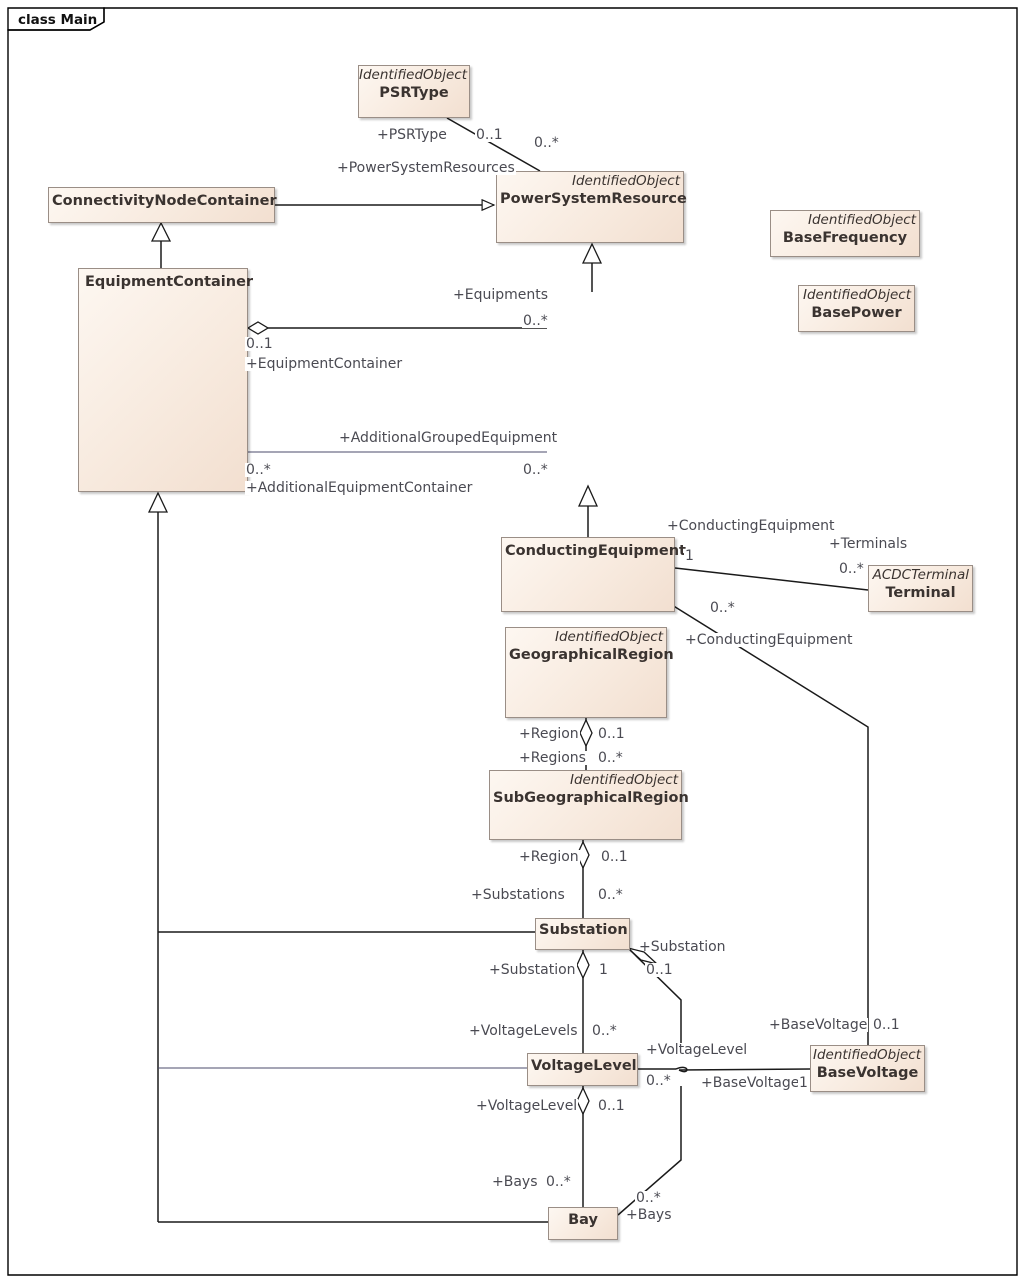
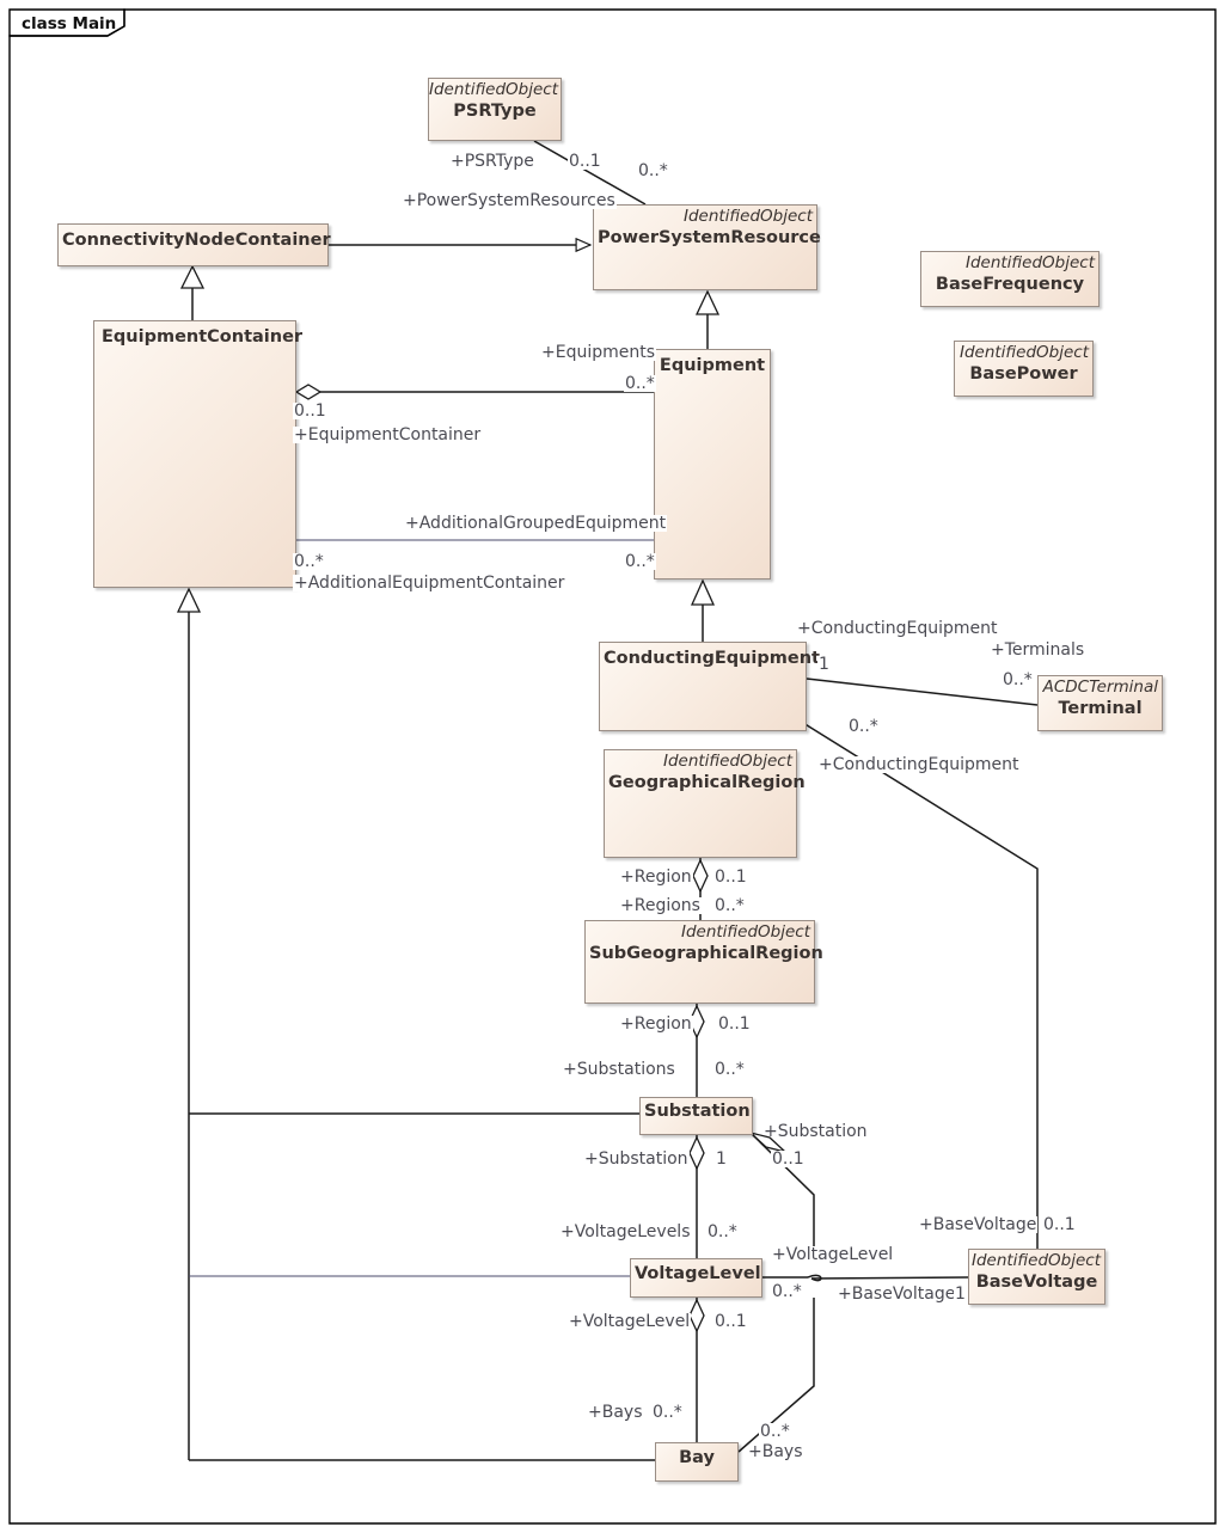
  class Main
  ConnectivityNodeContainer
  EquipmentContainer
  IdentifiedObject
  PSRType
  IdentifiedObject
  PowerSystemResource
+ Equipment
  IdentifiedObject
  BaseFrequency
  IdentifiedObject
  BasePower
  ConductingEquipment
  ACDCTerminal
  Terminal
  IdentifiedObject
  GeographicalRegion
  IdentifiedObject
  SubGeographicalRegion
  Substation
  VoltageLevel
  IdentifiedObject
  BaseVoltage
  Bay
  +PSRType
  0..1
  0..*
  +PowerSystemResources
  +Equipments
  0..*
  0..1
  +EquipmentContainer
  +AdditionalGroupedEquipment
  0..*
  0..*
  +AdditionalEquipmentContainer
  +ConductingEquipment
  +Terminals
  1
  0..*
  0..*
  +ConductingEquipment
  +Region
  0..1
  +Regions
  0..*
  +Region
  0..1
  +Substations
  0..*
  +Substation
  +Substation
  1
  0..1
  +VoltageLevels
  0..*
  +BaseVoltage
  0..1
  +VoltageLevel
  0..*
  +BaseVoltage
  1
  +VoltageLevel
  0..1
  +Bays
  0..*
  0..*
  +Bays
